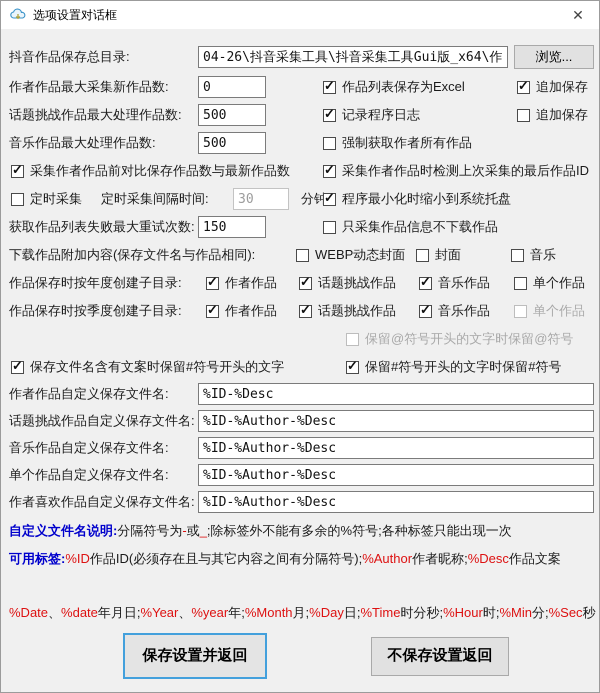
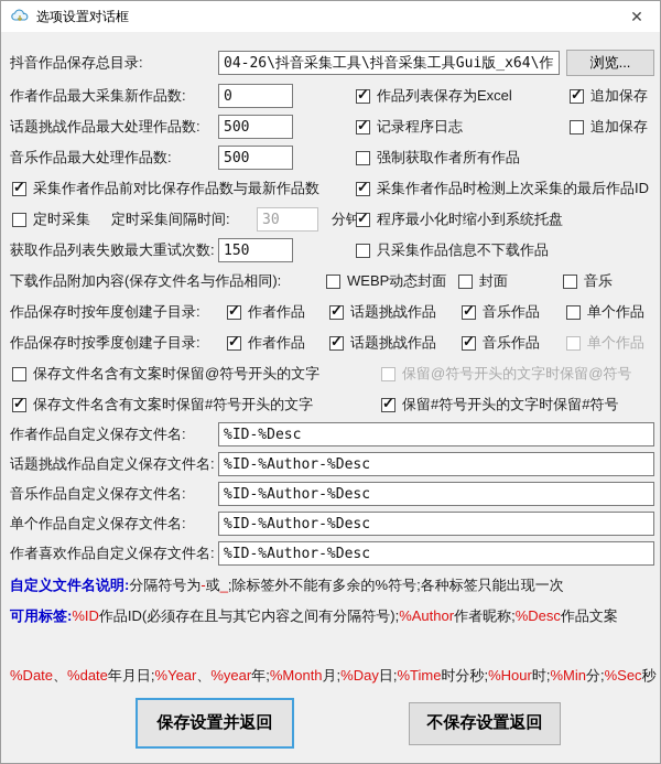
  选项设置对话框
  ✕
  抖音作品保存总目录:
  04-26\抖音采集工具\抖音采集工具Gui版_x64\作
  浏览...
  作者作品最大采集新作品数:
  0
  作品列表保存为Excel
  追加保存
  话题挑战作品最大处理作品数:
  500
  记录程序日志
  追加保存
  音乐作品最大处理作品数:
  500
  强制获取作者所有作品
  采集作者作品前对比保存作品数与最新作品数
  采集作者作品时检测上次采集的最后作品ID
  定时采集
  定时采集间隔时间:
  30
  分钟
  程序最小化时缩小到系统托盘
  获取作品列表失败最大重试次数:
  150
  只采集作品信息不下载作品
  下载作品附加内容(保存文件名与作品相同):
  WEBP动态封面
  封面
  音乐
  作品保存时按年度创建子目录:
  作者作品
  话题挑战作品
  音乐作品
  单个作品
  作品保存时按季度创建子目录:
  作者作品
  话题挑战作品
  音乐作品
  单个作品
+ 保存文件名含有文案时保留@符号开头的文字
  保留@符号开头的文字时保留@符号
  保存文件名含有文案时保留#符号开头的文字
  保留#符号开头的文字时保留#符号
  作者作品自定义保存文件名:
  %ID-%Desc
  话题挑战作品自定义保存文件名:
  %ID-%Author-%Desc
  音乐作品自定义保存文件名:
  %ID-%Author-%Desc
  单个作品自定义保存文件名:
  %ID-%Author-%Desc
  作者喜欢作品自定义保存文件名:
  %ID-%Author-%Desc
  自定义文件名说明:分隔符号为-或_;除标签外不能有多余的%符号;各种标签只能出现一次
  可用标签:%ID作品ID(必须存在且与其它内容之间有分隔符号);%Author作者昵称;%Desc作品文案
  %Date、%date年月日;%Year、%year年;%Month月;%Day日;%Time时分秒;%Hour时;%Min分;%Sec秒
  保存设置并返回
  不保存设置返回
